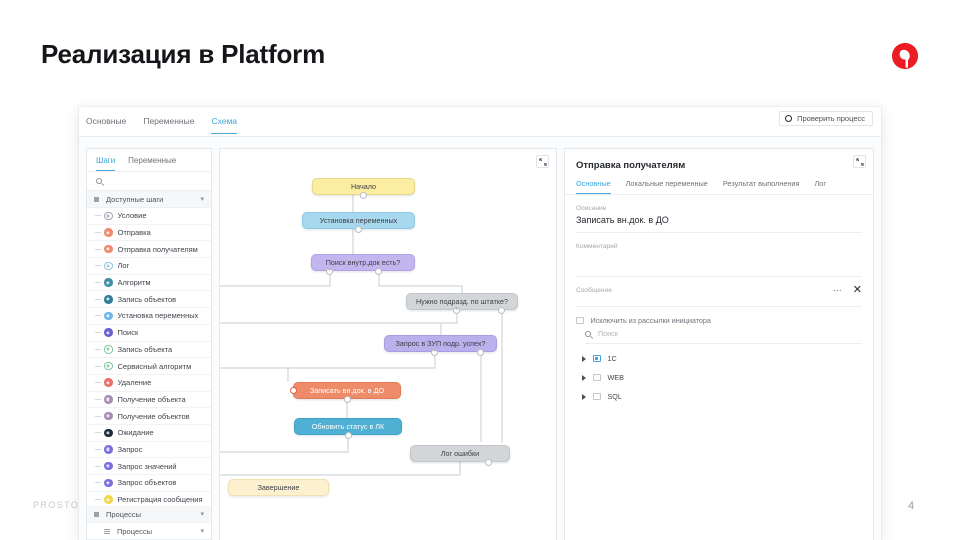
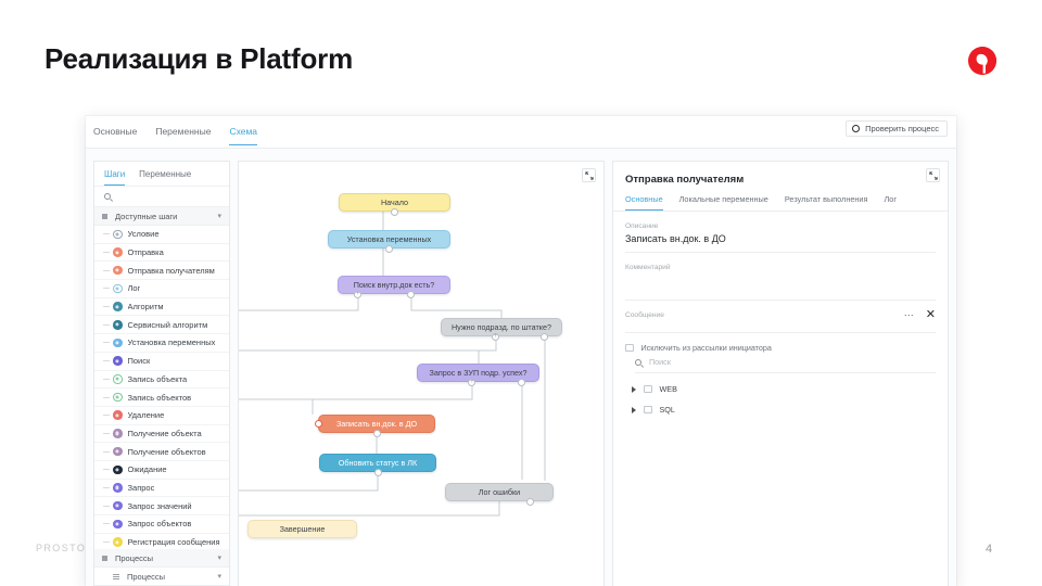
  Реализация в Platform
  PROSTO
  4
  Основные
  Переменные
  Схема
  Проверить процесс
  Шаги
  Переменные
  Доступные шаги
  Условие
  Отправка
  Отправка получателям
  Лог
  Алгоритм
- Запись объектов
+ Сервисный алгоритм
  Установка переменных
  Поиск
  Запись объекта
- Сервисный алгоритм
+ Запись объектов
  Удаление
  Получение объекта
  Получение объектов
  Ожидание
  Запрос
  Запрос значений
  Запрос объектов
  Регистрация сообщения
  Процессы
  Процессы
  Начало
  Установка переменных
  Поиск внутр.док есть?
  Нужно подразд. по штатке?
  Запрос в ЗУП подр. успех?
  Записать вн.док. в ДО
  Обновить статус в ЛК
  Лог ошибки
  Завершение
  Отправка получателям
  Основные
  Локальные переменные
  Результат выполнения
  Лог
  Записать вн.док. в ДО
  ⋯
  ✕
  Исключить из рассылки инициатора
  Поиск
- 1C
  WEB
  SQL
